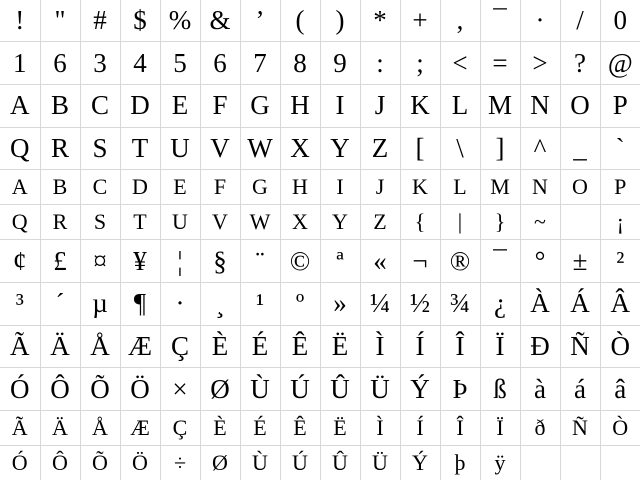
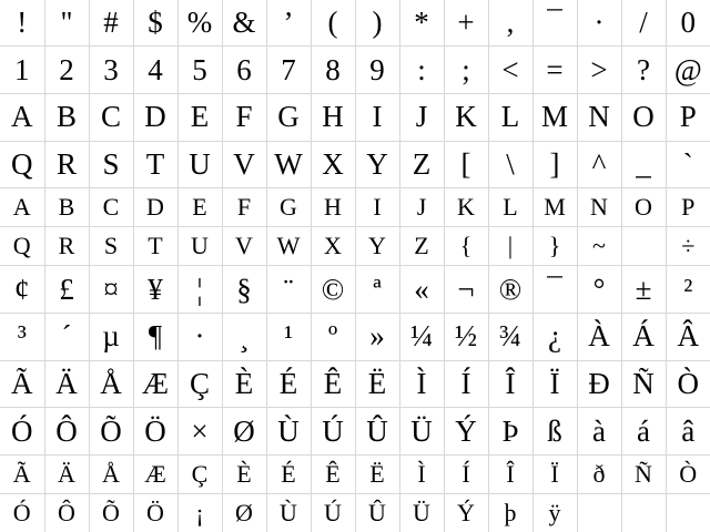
  !	"	#	$	%	&	’	(	)	*	+	,	¯	·	/	0
- 1	6	3	4	5	6	7	8	9	:	;	<	=	>	?	@
+ 1	2	3	4	5	6	7	8	9	:	;	<	=	>	?	@
  A	B	C	D	E	F	G	H	I	J	K	L	M	N	O	P
  Q	R	S	T	U	V	W	X	Y	Z	[	\	]	^	_	`
  A	B	C	D	E	F	G	H	I	J	K	L	M	N	O	P
- Q	R	S	T	U	V	W	X	Y	Z	{	|	}	~		¡
+ Q	R	S	T	U	V	W	X	Y	Z	{	|	}	~		÷
  ¢	£	¤	¥	¦	§	¨	©	ª	«	¬	®	¯	°	±	²
  ³	´	µ	¶	·	¸	¹	º	»	¼	½	¾	¿	À	Á	Â
  Ã	Ä	Å	Æ	Ç	È	É	Ê	Ë	Ì	Í	Î	Ï	Ð	Ñ	Ò
  Ó	Ô	Õ	Ö	×	Ø	Ù	Ú	Û	Ü	Ý	Þ	ß	à	á	â
  Ã	Ä	Å	Æ	Ç	È	É	Ê	Ë	Ì	Í	Î	Ï	ð	Ñ	Ò
- Ó	Ô	Õ	Ö	÷	Ø	Ù	Ú	Û	Ü	Ý	þ	ÿ
+ Ó	Ô	Õ	Ö	¡	Ø	Ù	Ú	Û	Ü	Ý	þ	ÿ
